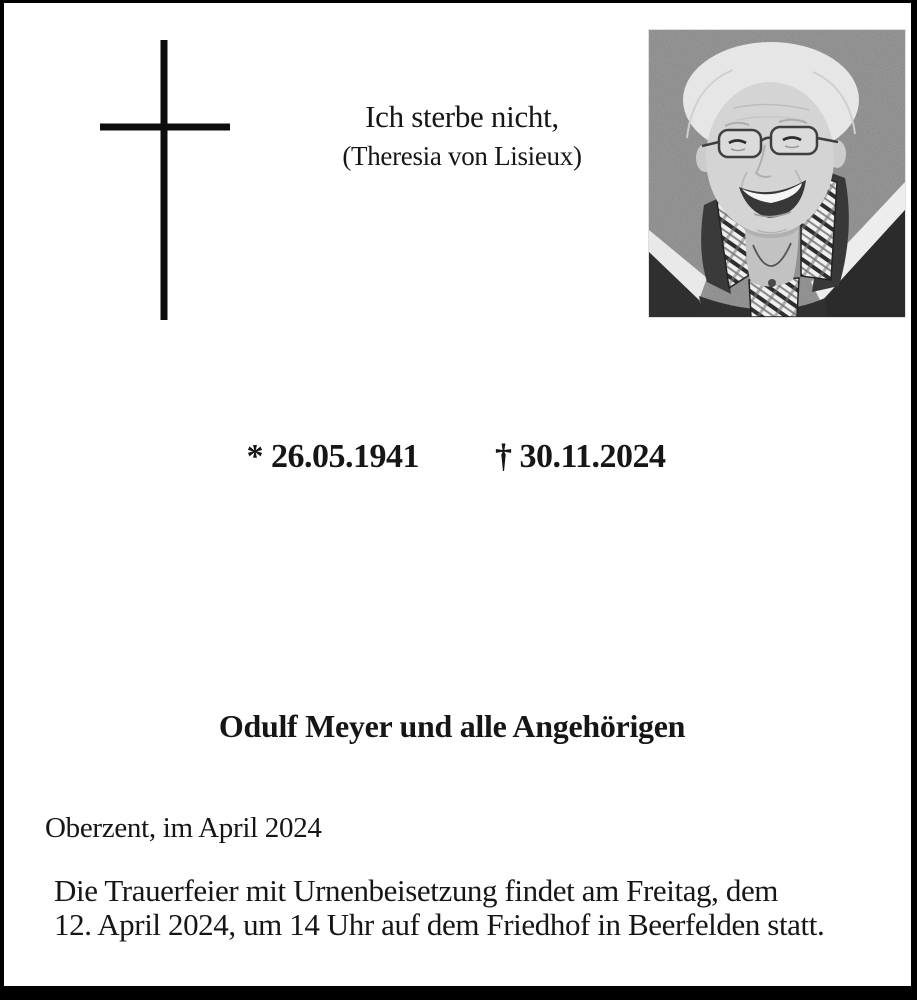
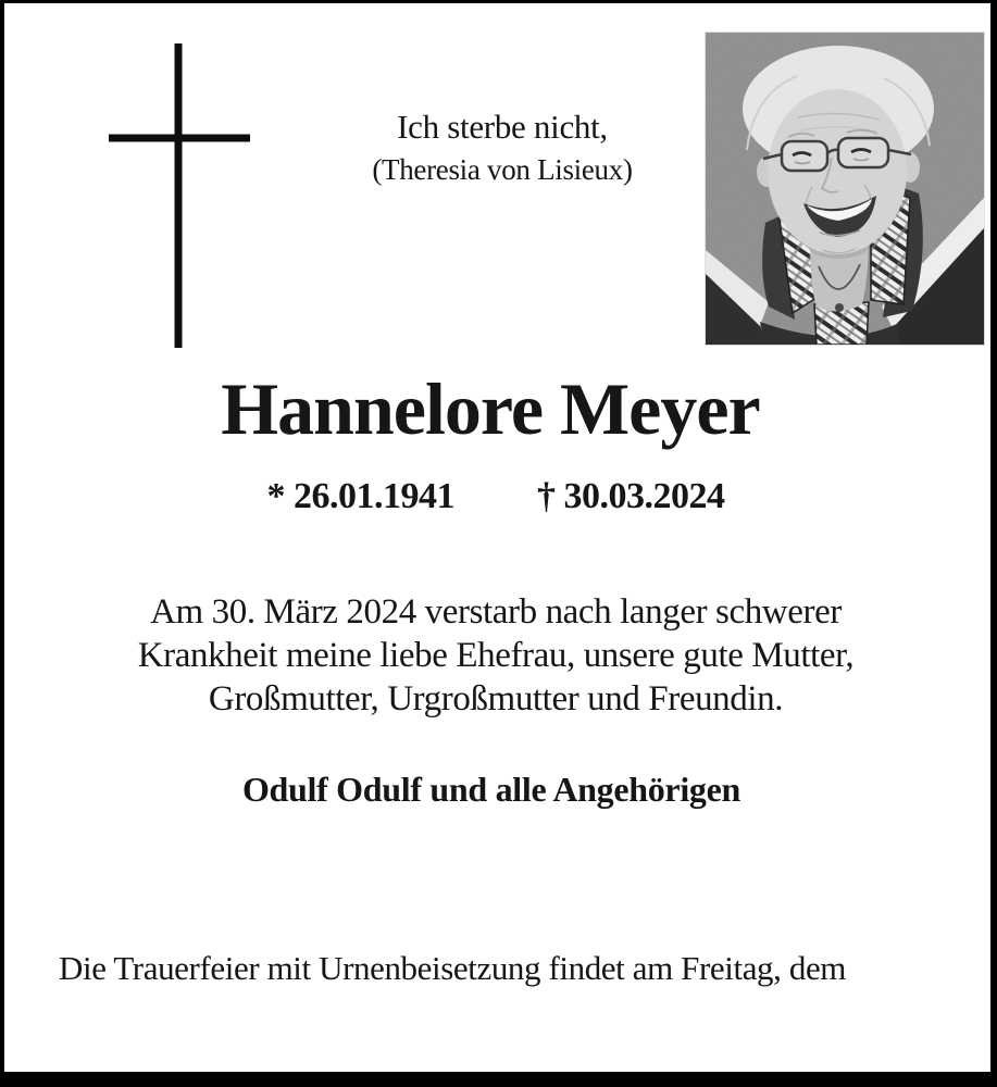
  Ich sterbe nicht,
  (Theresia von Lisieux)
+ Hannelore Meyer
- * 26.05.1941
+ * 26.01.1941
- † 30.11.2024
+ † 30.03.2024
+ Am 30. März 2024 verstarb nach langer schwerer
+ Krankheit meine liebe Ehefrau, unsere gute Mutter,
+ Großmutter, Urgroßmutter und Freundin.
- Odulf Meyer und alle Angehörigen
+ Odulf Odulf und alle Angehörigen
- Oberzent, im April 2024
  Die Trauerfeier mit Urnenbeisetzung findet am Freitag, dem
- 12. April 2024, um 14 Uhr auf dem Friedhof in Beerfelden statt.
